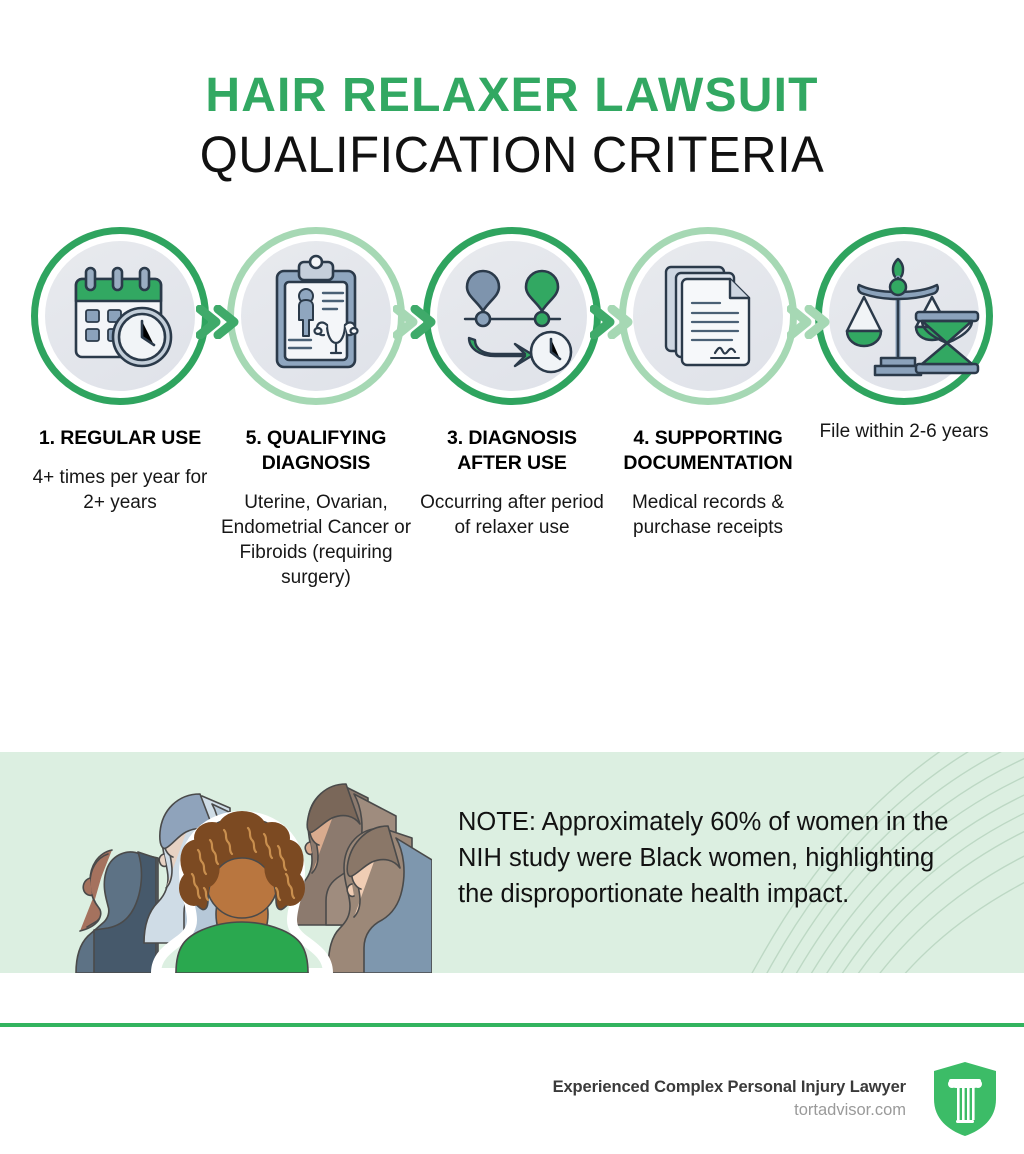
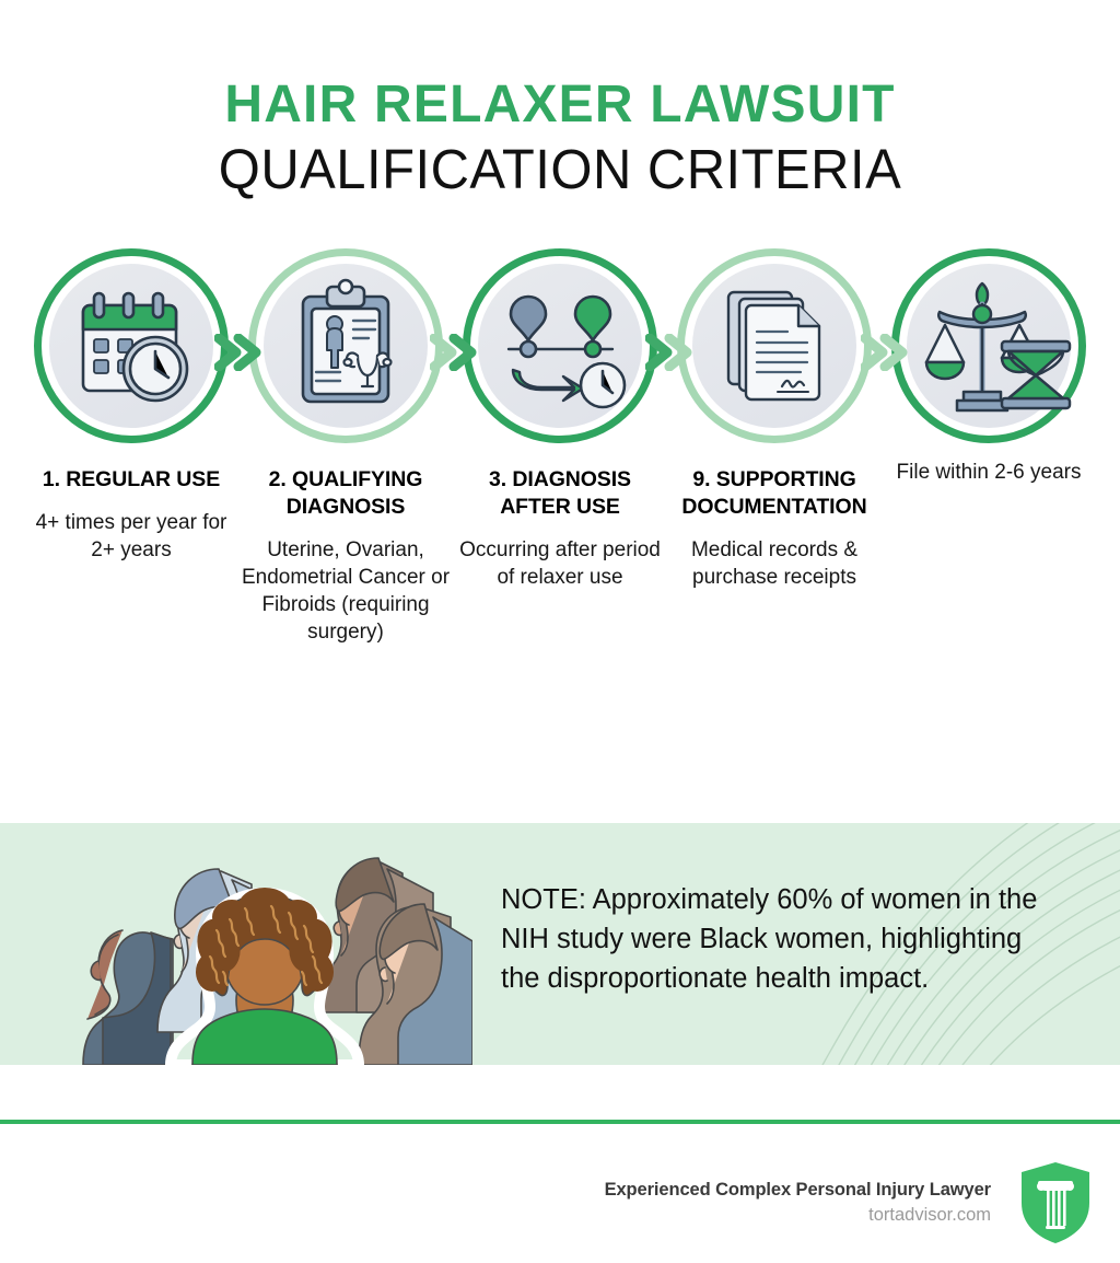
  HAIR RELAXER LAWSUIT
  QUALIFICATION CRITERIA
  1. REGULAR USE
  4+ times per year for 2+ years
- 5. QUALIFYING DIAGNOSIS
+ 2. QUALIFYING DIAGNOSIS
  Uterine, Ovarian, Endometrial Cancer or Fibroids (requiring surgery)
  3. DIAGNOSIS AFTER USE
  Occurring after period of relaxer use
- 4. SUPPORTING DOCUMENTATION
+ 9. SUPPORTING DOCUMENTATION
  Medical records & purchase receipts
  File within 2-6 years
  NOTE: Approximately 60% of women in the NIH study were Black women, highlighting the disproportionate health impact.
  Experienced Complex Personal Injury Lawyer
  tortadvisor.com
